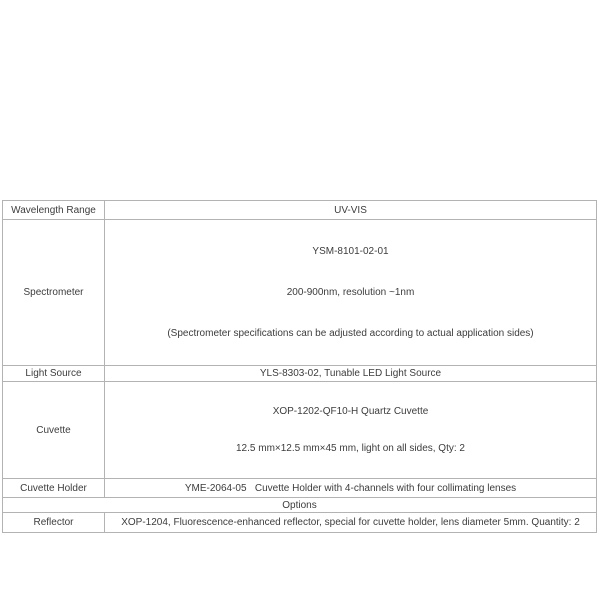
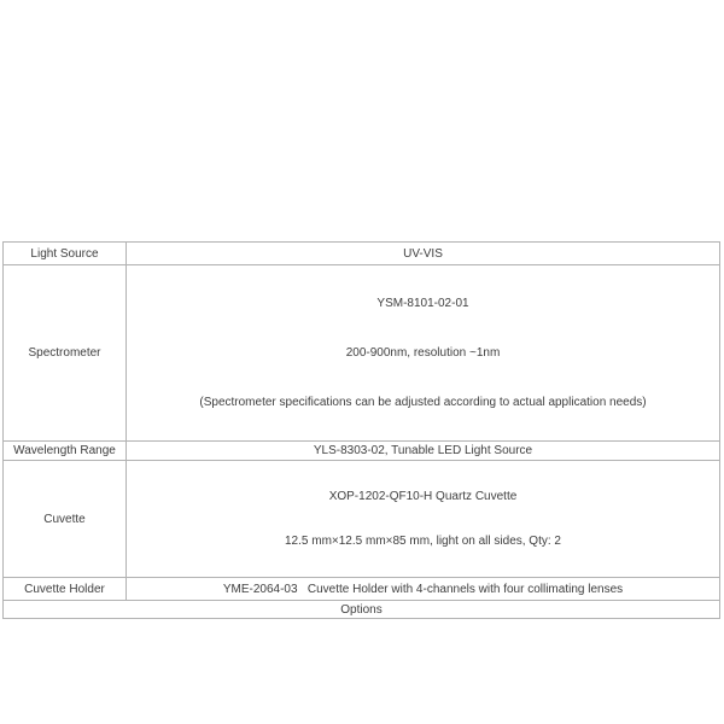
- Wavelength Range	UV-VIS
+ Light Source	UV-VIS
- Spectrometer	YSM-8101-02-01 200-900nm, resolution ~1nm (Spectrometer specifications can be adjusted according to actual application sides)
+ Spectrometer	YSM-8101-02-01 200-900nm, resolution ~1nm (Spectrometer specifications can be adjusted according to actual application needs)
- Light Source	YLS-8303-02, Tunable LED Light Source
+ Wavelength Range	YLS-8303-02, Tunable LED Light Source
- Cuvette	XOP-1202-QF10-H Quartz Cuvette 12.5 mm×12.5 mm×45 mm, light on all sides, Qty: 2
+ Cuvette	XOP-1202-QF10-H Quartz Cuvette 12.5 mm×12.5 mm×85 mm, light on all sides, Qty: 2
- Cuvette Holder	YME-2064-05 Cuvette Holder with 4-channels with four collimating lenses
+ Cuvette Holder	YME-2064-03 Cuvette Holder with 4-channels with four collimating lenses
  Options
- Reflector	XOP-1204, Fluorescence-enhanced reflector, special for cuvette holder, lens diameter 5mm. Quantity: 2
